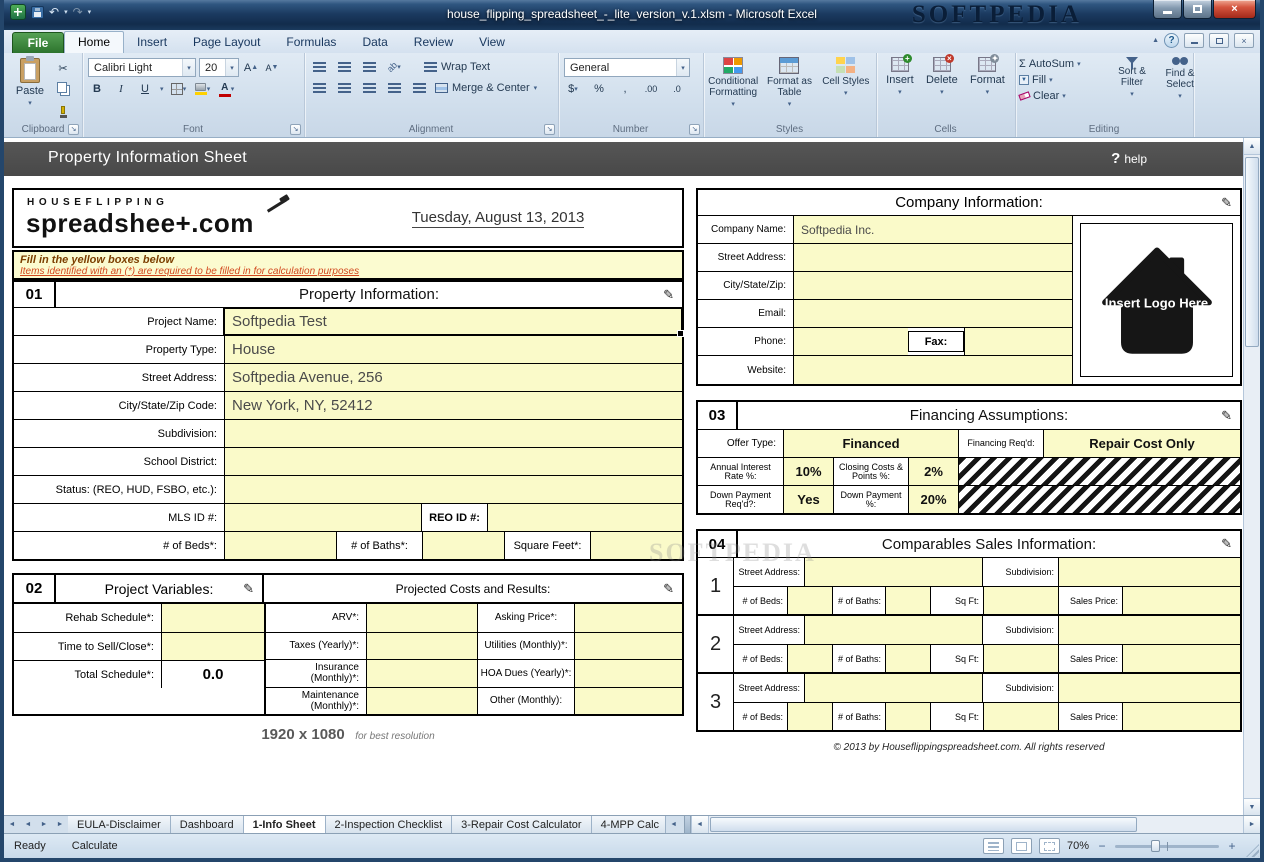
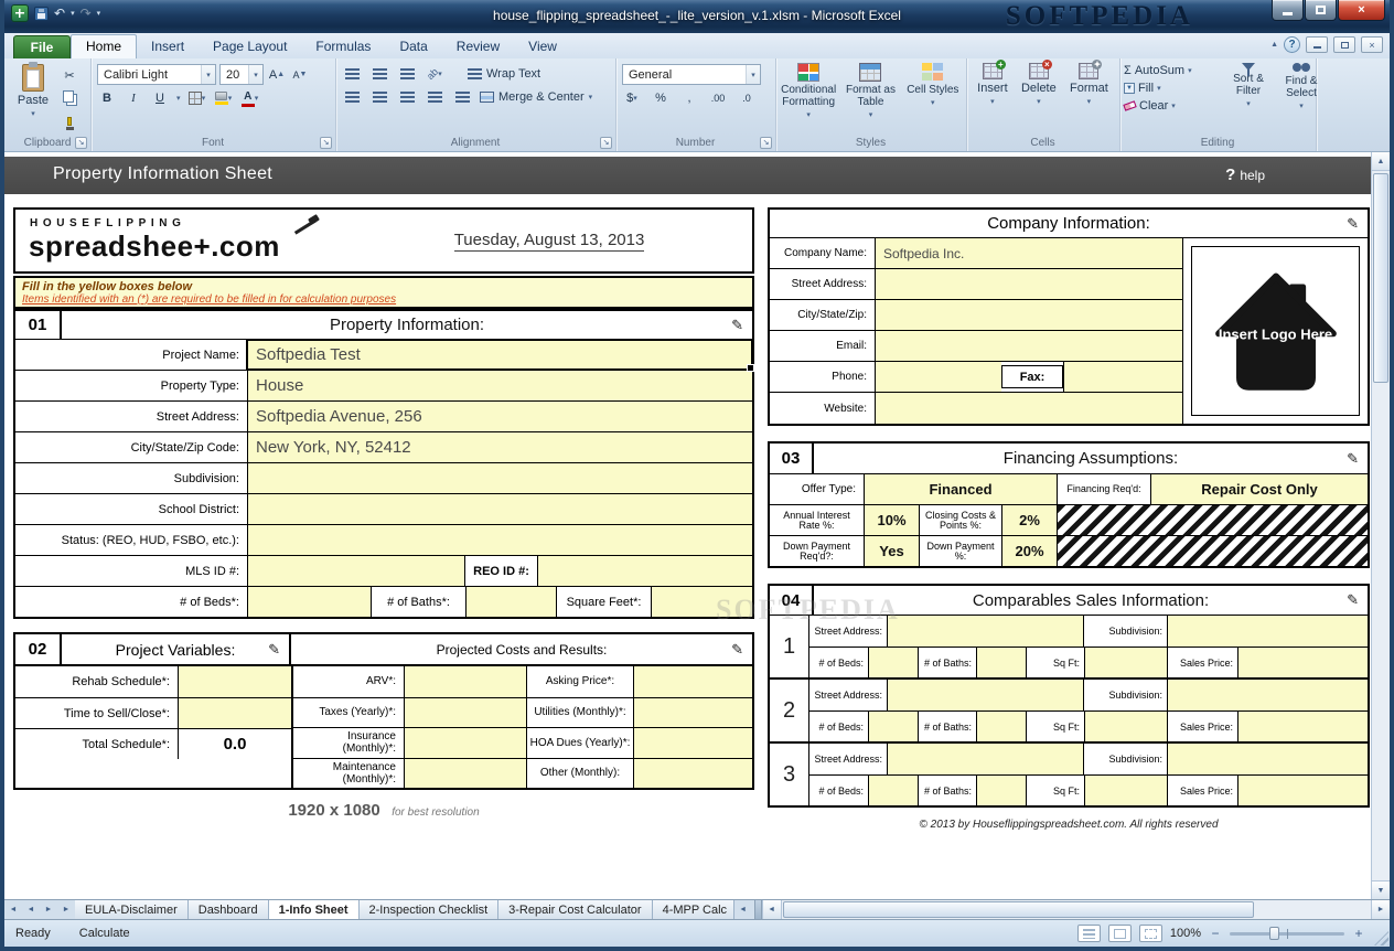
  ↶
  ↷
  house_flipping_spreadsheet_-_lite_version_v.1.xlsm - Microsoft Excel
  SOFTPEDIA
  ×
  File
  Home
  Insert
  Page Layout
  Formulas
  Data
  Review
  View
  ?
  ×
  Paste
  ✂
  Clipboard
  Calibri Light
  20
  A
  A
  B
  I
  U
  A
  Font
  Wrap Text
  Merge & Center
  Alignment
  General
  $
  %
  ,
  .00
  .0
  Number
  Conditional Formatting
  Format as Table
  Cell Styles
  Styles
  +
  Insert
  ×
  Delete
  ✦
  Format
  Cells
  Σ
  AutoSum
  Fill
  Clear
  Sort & Filter
  Find & Select
  Editing
  Property Information Sheet
  ?
  help
  SOFTPEDIA
  HOUSEFLIPPING
  spreadshee+.com
  Tuesday, August 13, 2013
  Fill in the yellow boxes below
  Items identified with an (*) are required to be filled in for calculation purposes
  01
  Property Information:
  ✎
  Project Name:
  Softpedia Test
  Property Type:
  House
  Street Address:
  Softpedia Avenue, 256
  City/State/Zip Code:
  New York, NY, 52412
  Subdivision:
  School District:
  Status: (REO, HUD, FSBO, etc.):
  MLS ID #:
  REO ID #:
  # of Beds*:
  # of Baths*:
  Square Feet*:
  02
  Project Variables:
  ✎
  Projected Costs and Results:
  ✎
  Rehab Schedule*:
  Time to Sell/Close*:
  Total Schedule*:
  0.0
  ARV*:
  Asking Price*:
  Taxes (Yearly)*:
  Utilities (Monthly)*:
  Insurance (Monthly)*:
  HOA Dues (Yearly)*:
  Maintenance (Monthly)*:
  Other (Monthly):
  1920 x 1080 for best resolution
  Company Information:
  ✎
  Company Name:
  Softpedia Inc.
  Street Address:
  City/State/Zip:
  Email:
  Phone:
  Fax:
  Website:
  Insert Logo Here
  03
  Financing Assumptions:
  ✎
  Offer Type:
  Financed
  Financing Req'd:
  Repair Cost Only
  Annual Interest Rate %:
  10%
  Closing Costs & Points %:
  2%
  Down Payment Req'd?:
  Yes
  Down Payment %:
  20%
  04
  Comparables Sales Information:
  ✎
  1
  Street Address:
  Subdivision:
  # of Beds:
  # of Baths:
  Sq Ft:
  Sales Price:
  2
  Street Address:
  Subdivision:
  # of Beds:
  # of Baths:
  Sq Ft:
  Sales Price:
  3
  Street Address:
  Subdivision:
  # of Beds:
  # of Baths:
  Sq Ft:
  Sales Price:
  © 2013 by Houseflippingspreadsheet.com. All rights reserved
  EULA-Disclaimer
  Dashboard
  1-Info Sheet
  2-Inspection Checklist
  3-Repair Cost Calculator
  4-MPP Calc
  Ready
  Calculate
- 70%
+ 100%
  −
  +
